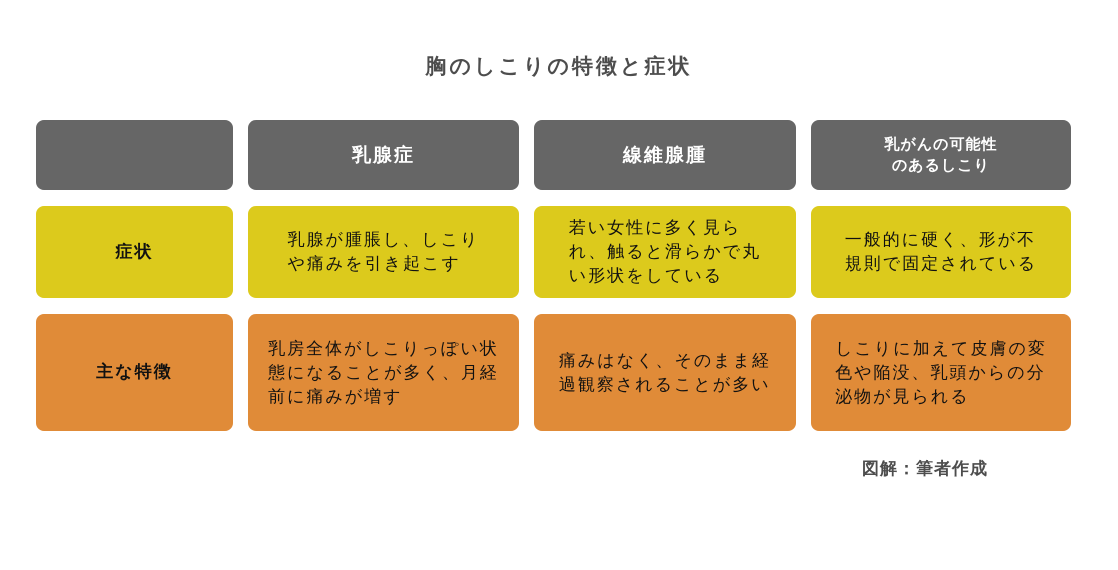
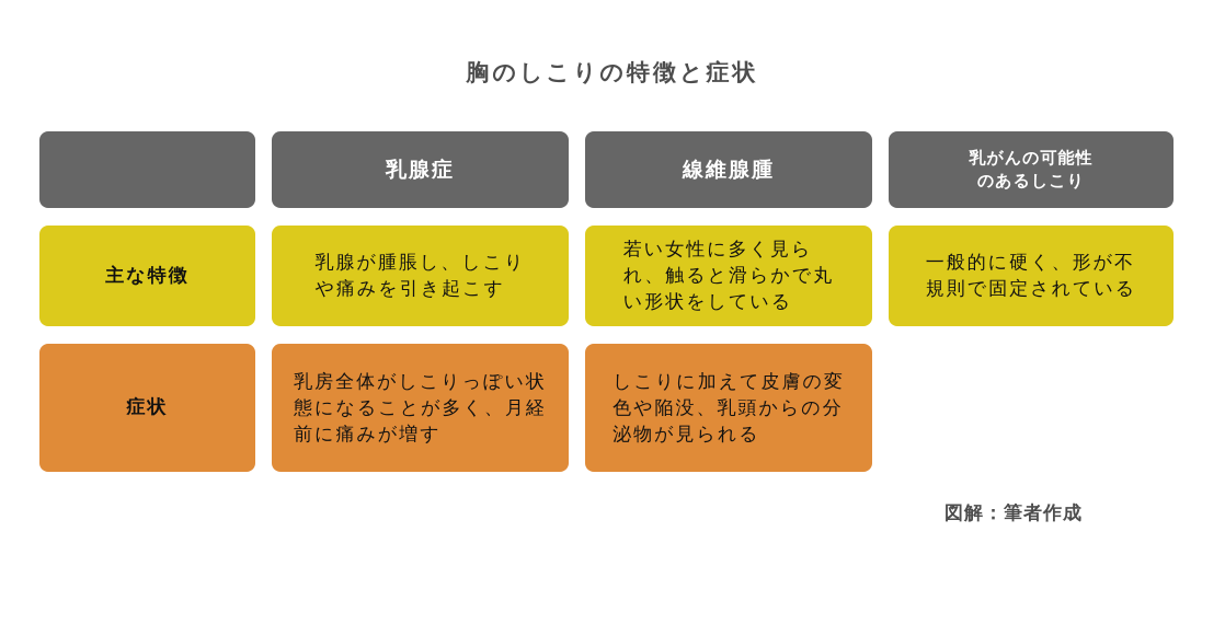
  胸のしこりの特徴と症状
  乳腺症
  線維腺腫
  乳がんの可能性
  のあるしこり
- 症状
+ 主な特徴
  乳腺が腫脹し、しこり
  や痛みを引き起こす
  若い女性に多く見ら
  れ、触ると滑らかで丸
  い形状をしている
  一般的に硬く、形が不
  規則で固定されている
- 主な特徴
+ 症状
  乳房全体がしこりっぽい状
  態になることが多く、月経
  前に痛みが増す
- 痛みはなく、そのまま経
- 過観察されることが多い
  しこりに加えて皮膚の変
  色や陥没、乳頭からの分
  泌物が見られる
  図解：筆者作成
